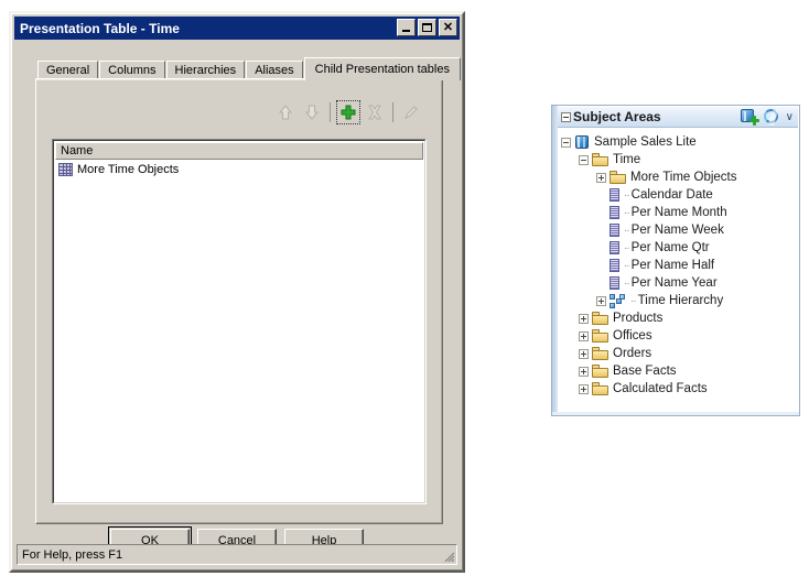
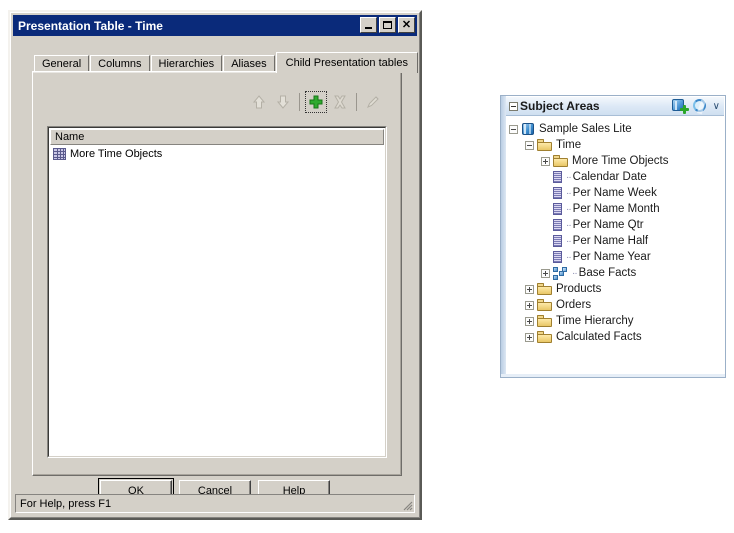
  Presentation Table - Time
  ✕
  General
  Columns
  Hierarchies
  Aliases
  Child Presentation tables
  Name
  More Time Objects
  OK
  Cancel
  Help
  For Help, press F1
  Subject Areas
  ∨
  Sample Sales Lite
  Time
  More Time Objects
  ··
  Calendar Date
  ··
- Per Name Month
+ Per Name Week
  ··
- Per Name Week
+ Per Name Month
  ··
  Per Name Qtr
  ··
  Per Name Half
  ··
  Per Name Year
  ··
- Time Hierarchy
+ Base Facts
  Products
- Offices
  Orders
- Base Facts
+ Time Hierarchy
  Calculated Facts
